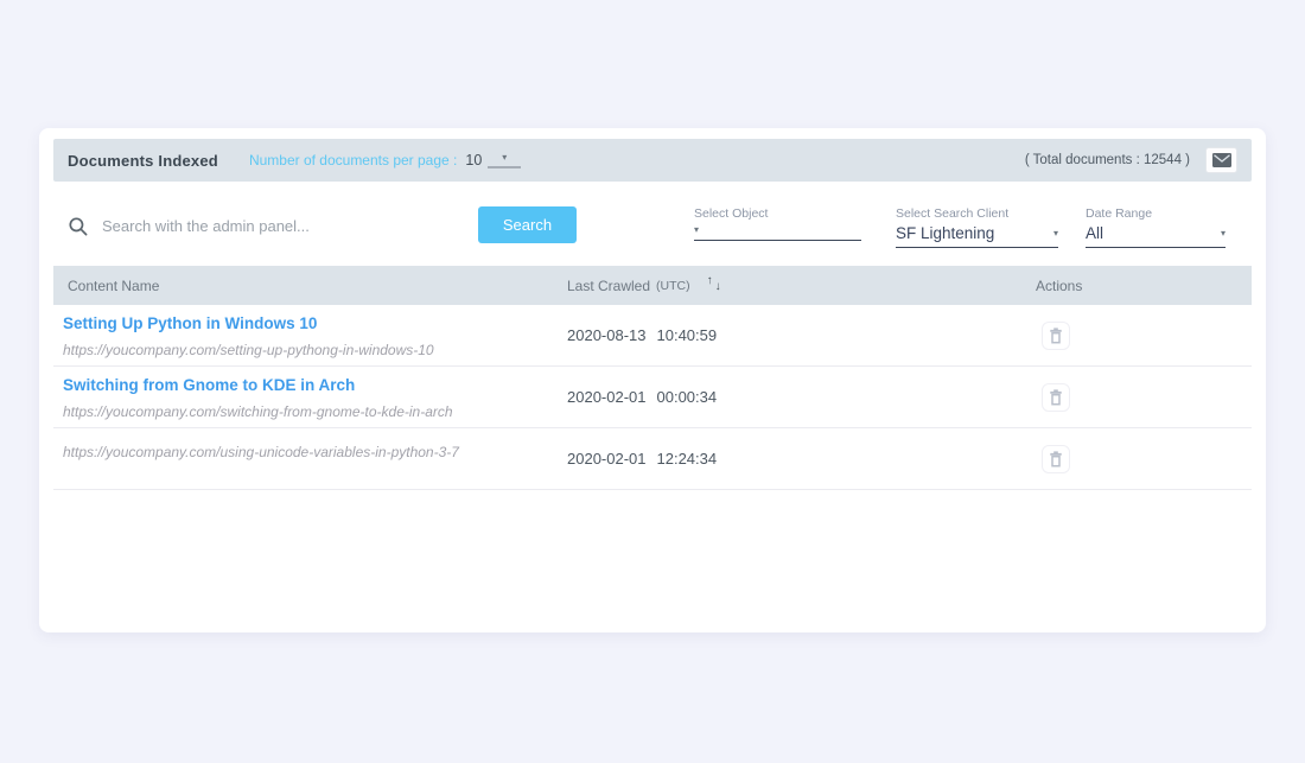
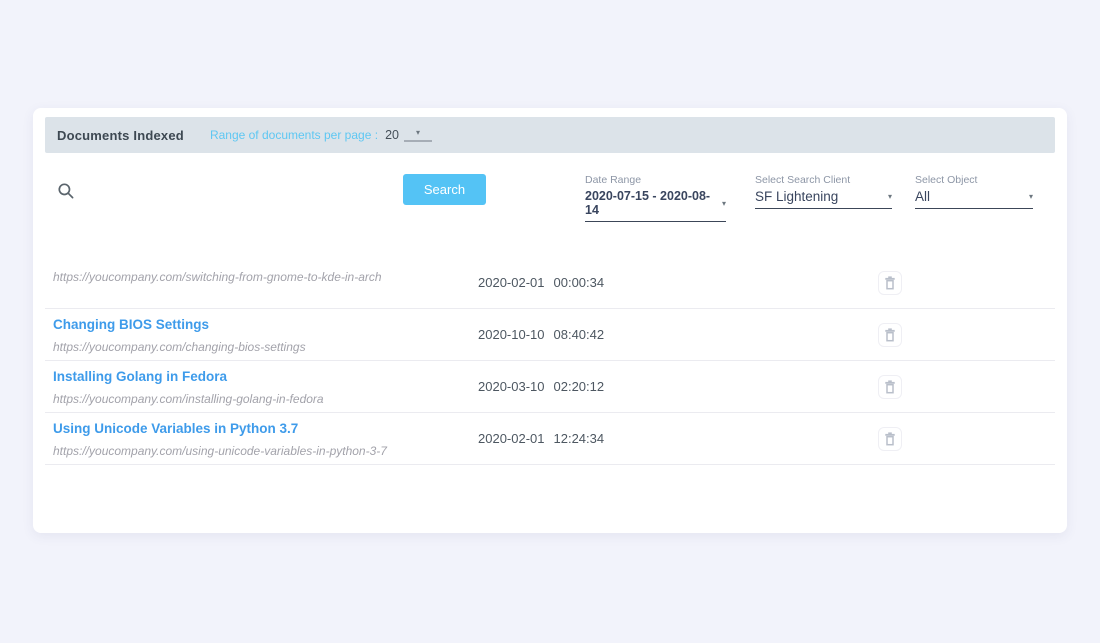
  Documents Indexed
- Number of documents per page :
+ Range of documents per page :
- 10
+ 20
  ▾
- ( Total documents : 12544 )
- Search with the admin panel...
  Search
- Select Object
+ Date Range
+ 2020-07-15 - 2020-08-14
  ▾
  Select Search Client
  SF Lightening
  ▾
- Date Range
+ Select Object
  All
  ▾
- Content Name
- Last Crawled
- (UTC)
- ↑
- ↓
- Actions
- Setting Up Python in Windows 10
- https://youcompany.com/setting-up-pythong-in-windows-10
- 2020-08-13
- 10:40:59
- Switching from Gnome to KDE in Arch
  https://youcompany.com/switching-from-gnome-to-kde-in-arch
  2020-02-01
  00:00:34
+ Changing BIOS Settings
+ https://youcompany.com/changing-bios-settings
+ 2020-10-10
+ 08:40:42
+ Installing Golang in Fedora
+ https://youcompany.com/installing-golang-in-fedora
+ 2020-03-10
+ 02:20:12
+ Using Unicode Variables in Python 3.7
  https://youcompany.com/using-unicode-variables-in-python-3-7
  2020-02-01
  12:24:34
